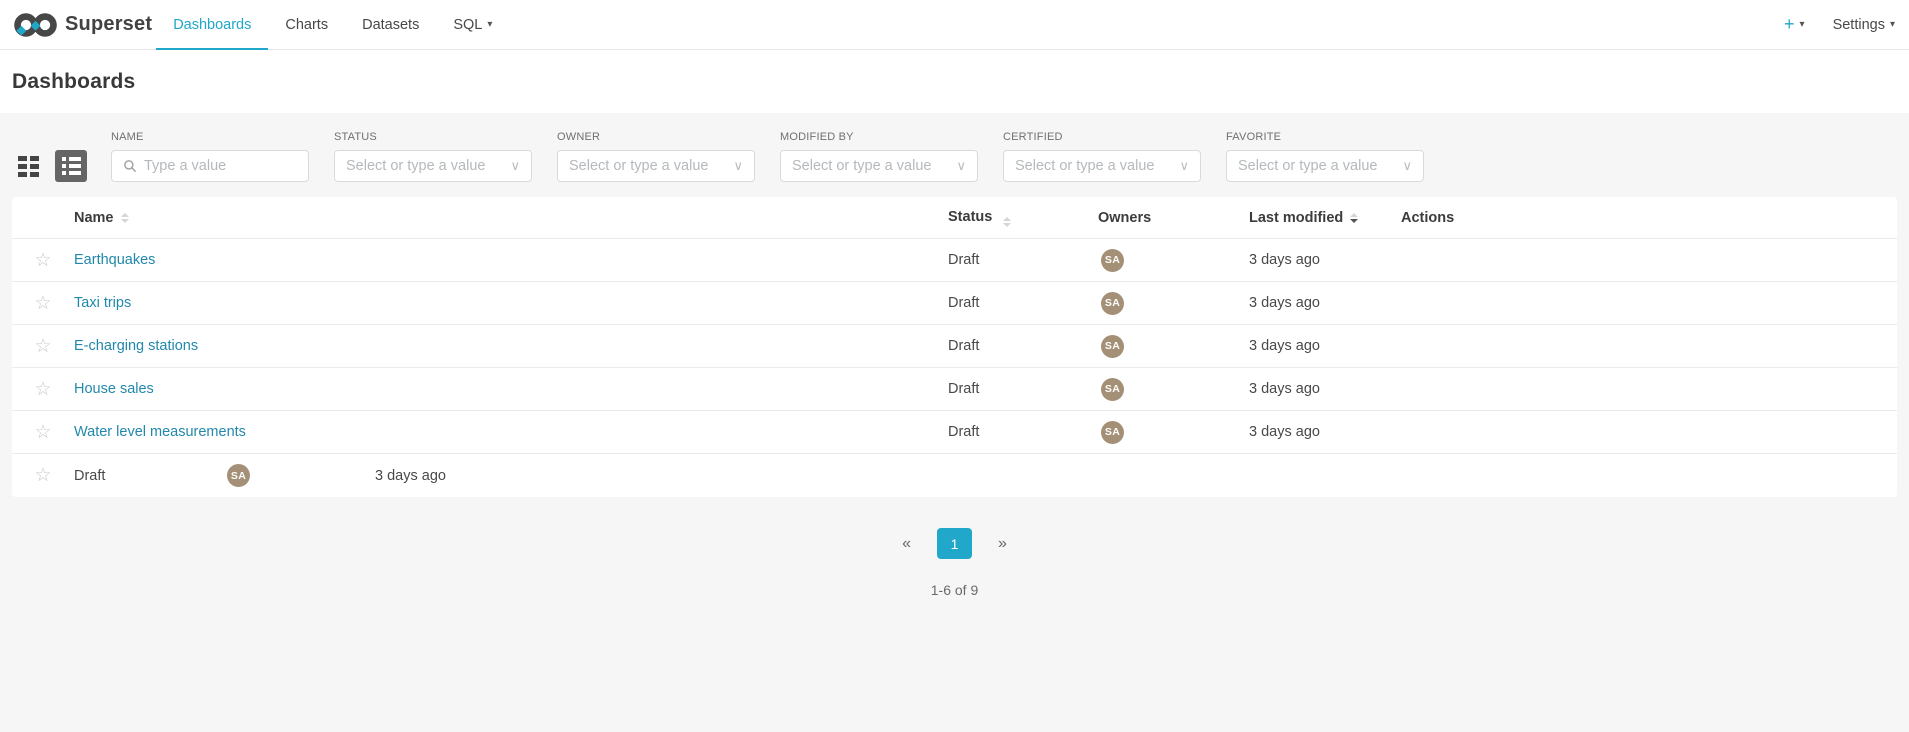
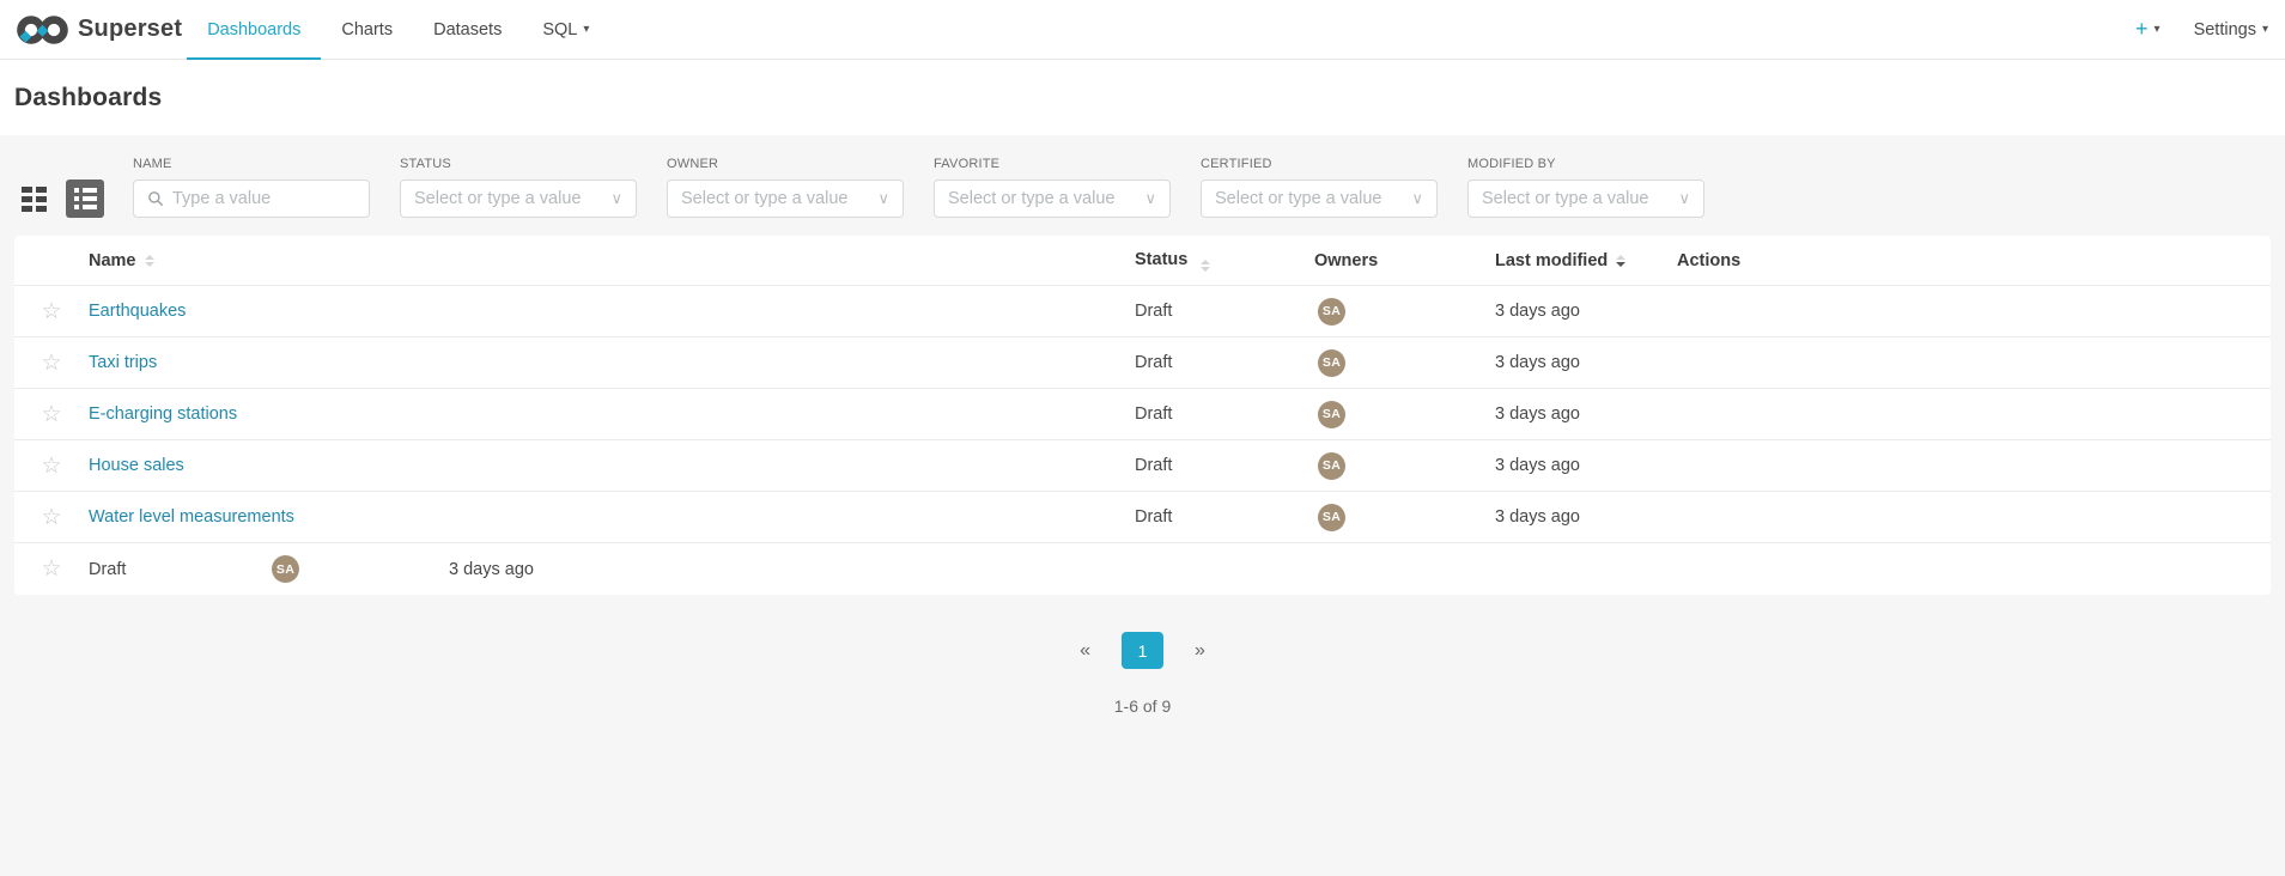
  Superset
  Dashboards
  Charts
  Datasets
  SQL
  ▾
  +
  ▾
  Settings
  ▾
  Dashboards
  NAME
  Type a value
  STATUS
  Select or type a value
  ∨
  OWNER
  Select or type a value
  ∨
- MODIFIED BY
+ FAVORITE
  Select or type a value
  ∨
  CERTIFIED
  Select or type a value
  ∨
- FAVORITE
+ MODIFIED BY
  Select or type a value
  ∨
  Name
  Status
  Owners
  Last modified
  Actions
  ☆
  Earthquakes
  Draft
  SA
  3 days ago
  ☆
  Taxi trips
  Draft
  SA
  3 days ago
  ☆
  E-charging stations
  Draft
  SA
  3 days ago
  ☆
  House sales
  Draft
  SA
  3 days ago
  ☆
  Water level measurements
  Draft
  SA
  3 days ago
  ☆
  Draft
  SA
  3 days ago
  «
  1
  »
  1-6 of 9
